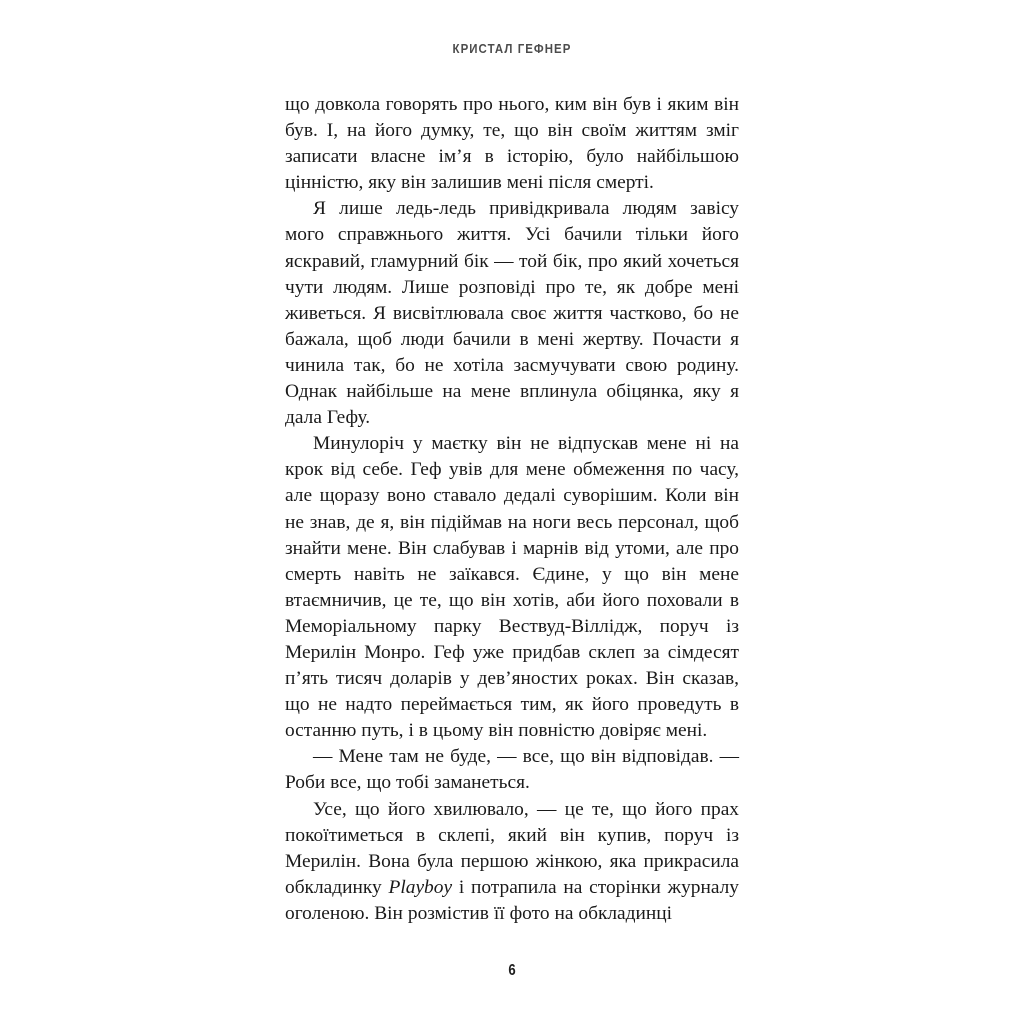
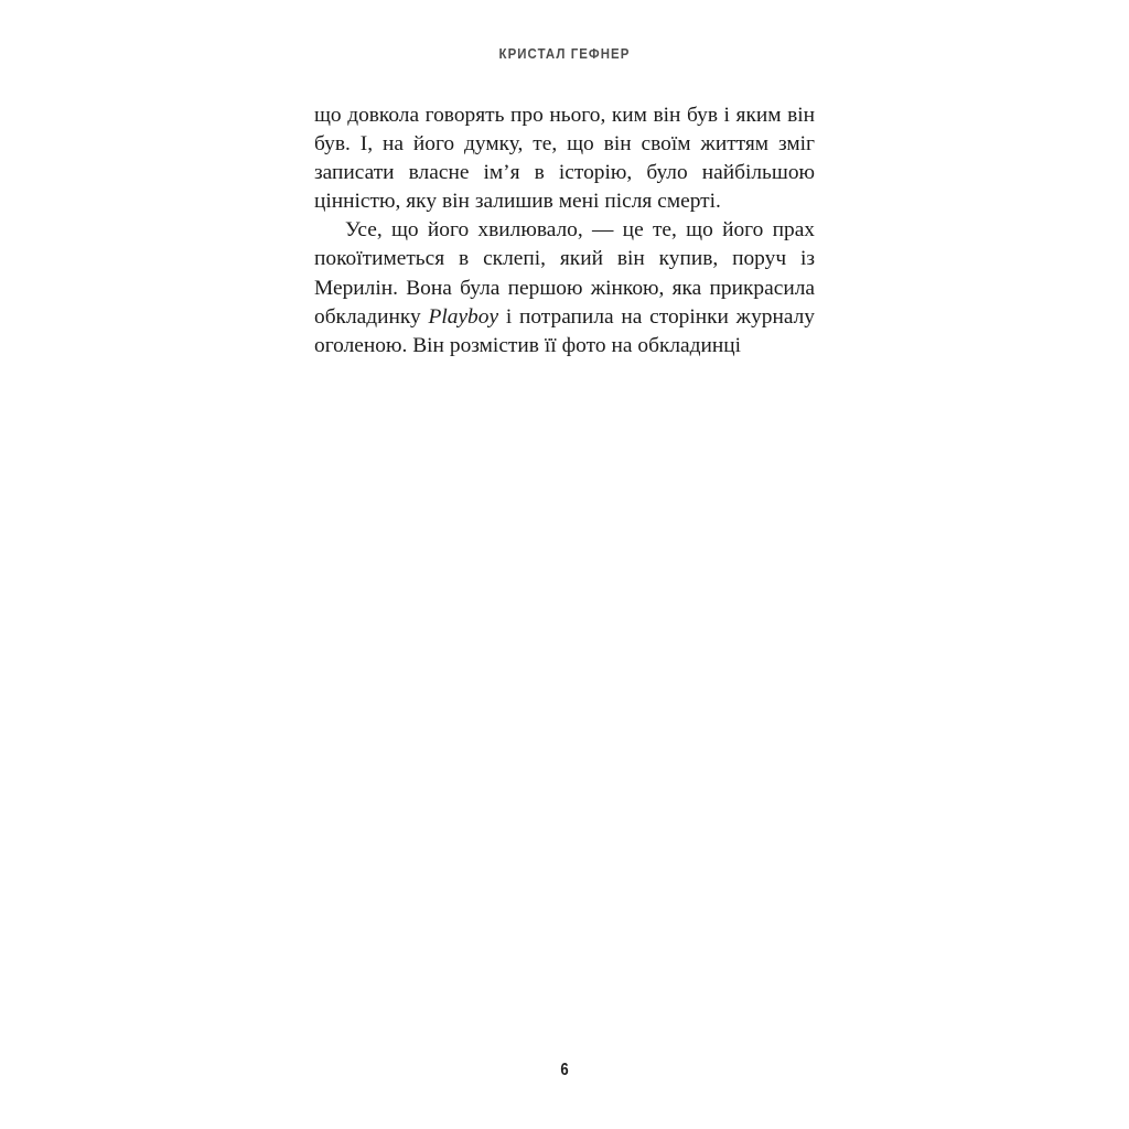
  КРИСТАЛ ГЕФНЕР
  що довкола говорять про нього, ким він був і яким він був. І, на його думку, те, що він своїм життям зміг записати власне ім’я в історію, було найбільшою цінністю, яку він залишив мені після смерті.
- Я лише ледь-ледь привідкривала людям завісу мого справжнього життя. Усі бачили тільки його яскравий, гламурний бік — той бік, про який хочеться чути людям. Лише розповіді про те, як добре мені живеться. Я висвітлювала своє життя частково, бо не бажала, щоб люди бачили в мені жертву. Почасти я чинила так, бо не хотіла засмучувати свою родину. Однак найбільше на мене вплинула обіцянка, яку я дала Гефу.
- Минулоріч у маєтку він не відпускав мене ні на крок від себе. Геф увів для мене обмеження по часу, але щоразу воно ставало дедалі суворішим. Коли він не знав, де я, він підіймав на ноги весь персонал, щоб знайти мене. Він слабував і марнів від утоми, але про смерть навіть не заїкався. Єдине, у що він мене втаємничив, це те, що він хотів, аби його поховали в Меморіальному парку Вествуд-Віллідж, поруч із Мерилін Монро. Геф уже придбав склеп за сімдесят п’ять тисяч доларів у дев’яностих роках. Він сказав, що не надто переймається тим, як його проведуть в останню путь, і в цьому він повністю довіряє мені.
- — Мене там не буде, — все, що він відповідав. — Роби все, що тобі заманеться.
  Усе, що його хвилювало, — це те, що його прах покоїтиметься в склепі, який він купив, поруч із Мерилін. Вона була першою жінкою, яка прикрасила обкладинку Playboy і потрапила на сторінки журналу оголеною. Він розмістив її фото на обкладинці
  6
